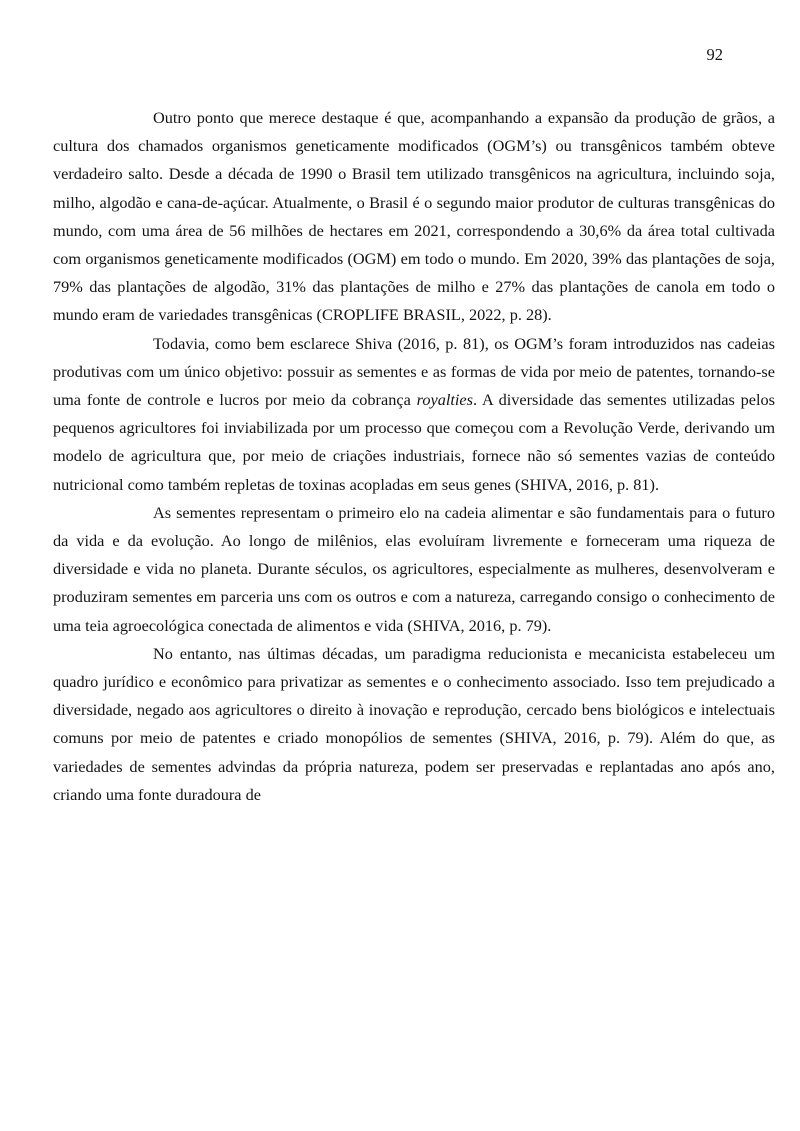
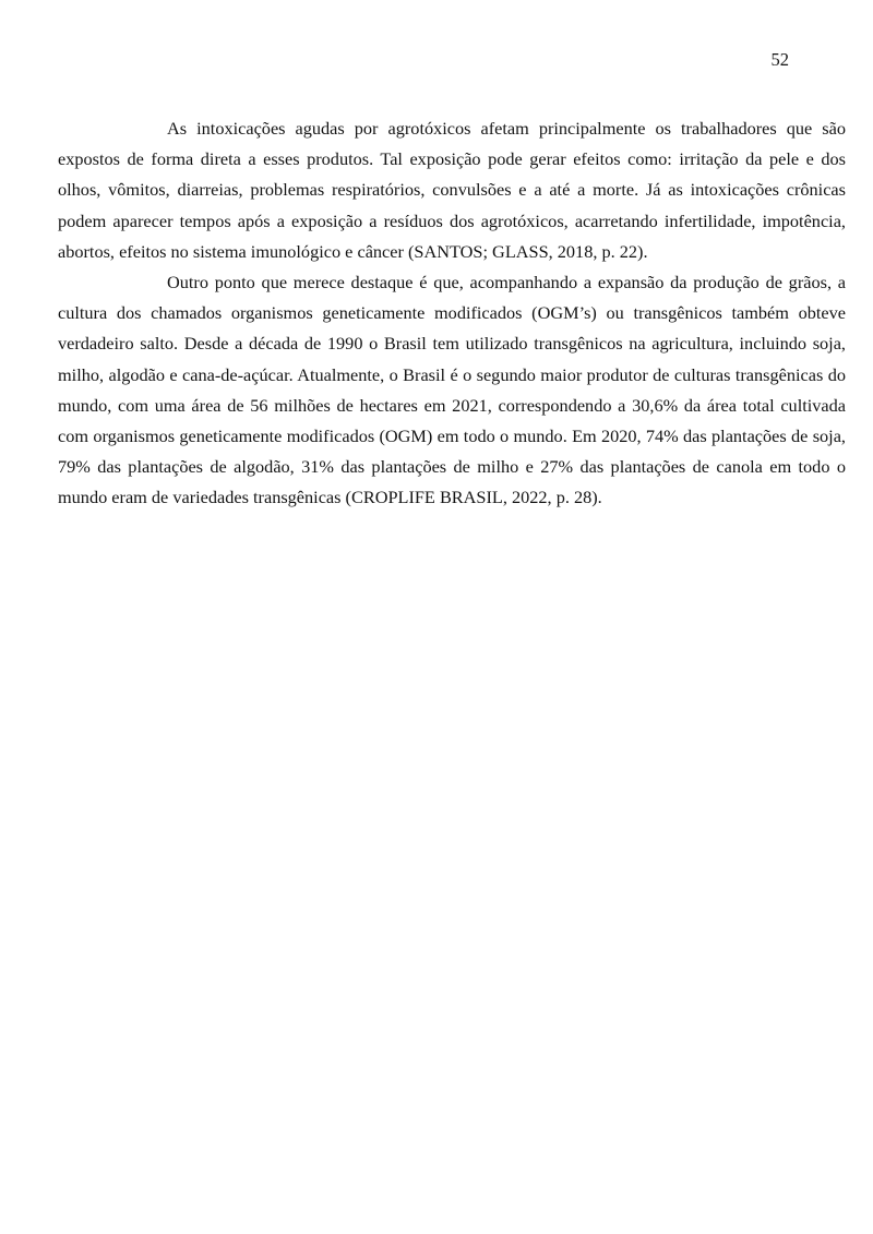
- 92
+ 52
+ As intoxicações agudas por agrotóxicos afetam principalmente os trabalhadores que são expostos de forma direta a esses produtos. Tal exposição pode gerar efeitos como: irritação da pele e dos olhos, vômitos, diarreias, problemas respiratórios, convulsões e a até a morte. Já as intoxicações crônicas podem aparecer tempos após a exposição a resíduos dos agrotóxicos, acarretando infertilidade, impotência, abortos, efeitos no sistema imunológico e câncer (SANTOS; GLASS, 2018, p. 22).
- Outro ponto que merece destaque é que, acompanhando a expansão da produção de grãos, a cultura dos chamados organismos geneticamente modificados (OGM’s) ou transgênicos também obteve verdadeiro salto. Desde a década de 1990 o Brasil tem utilizado transgênicos na agricultura, incluindo soja, milho, algodão e cana-de-açúcar. Atualmente, o Brasil é o segundo maior produtor de culturas transgênicas do mundo, com uma área de 56 milhões de hectares em 2021, correspondendo a 30,6% da área total cultivada com organismos geneticamente modificados (OGM) em todo o mundo. Em 2020, 39% das plantações de soja, 79% das plantações de algodão, 31% das plantações de milho e 27% das plantações de canola em todo o mundo eram de variedades transgênicas (CROPLIFE BRASIL, 2022, p. 28).
+ Outro ponto que merece destaque é que, acompanhando a expansão da produção de grãos, a cultura dos chamados organismos geneticamente modificados (OGM’s) ou transgênicos também obteve verdadeiro salto. Desde a década de 1990 o Brasil tem utilizado transgênicos na agricultura, incluindo soja, milho, algodão e cana-de-açúcar. Atualmente, o Brasil é o segundo maior produtor de culturas transgênicas do mundo, com uma área de 56 milhões de hectares em 2021, correspondendo a 30,6% da área total cultivada com organismos geneticamente modificados (OGM) em todo o mundo. Em 2020, 74% das plantações de soja, 79% das plantações de algodão, 31% das plantações de milho e 27% das plantações de canola em todo o mundo eram de variedades transgênicas (CROPLIFE BRASIL, 2022, p. 28).
- Todavia, como bem esclarece Shiva (2016, p. 81), os OGM’s foram introduzidos nas cadeias produtivas com um único objetivo: possuir as sementes e as formas de vida por meio de patentes, tornando-se uma fonte de controle e lucros por meio da cobrança royalties. A diversidade das sementes utilizadas pelos pequenos agricultores foi inviabilizada por um processo que começou com a Revolução Verde, derivando um modelo de agricultura que, por meio de criações industriais, fornece não só sementes vazias de conteúdo nutricional como também repletas de toxinas acopladas em seus genes (SHIVA, 2016, p. 81).
- As sementes representam o primeiro elo na cadeia alimentar e são fundamentais para o futuro da vida e da evolução. Ao longo de milênios, elas evoluíram livremente e forneceram uma riqueza de diversidade e vida no planeta. Durante séculos, os agricultores, especialmente as mulheres, desenvolveram e produziram sementes em parceria uns com os outros e com a natureza, carregando consigo o conhecimento de uma teia agroecológica conectada de alimentos e vida (SHIVA, 2016, p. 79).
- No entanto, nas últimas décadas, um paradigma reducionista e mecanicista estabeleceu um quadro jurídico e econômico para privatizar as sementes e o conhecimento associado. Isso tem prejudicado a diversidade, negado aos agricultores o direito à inovação e reprodução, cercado bens biológicos e intelectuais comuns por meio de patentes e criado monopólios de sementes (SHIVA, 2016, p. 79). Além do que, as variedades de sementes advindas da própria natureza, podem ser preservadas e replantadas ano após ano, criando uma fonte duradoura de
